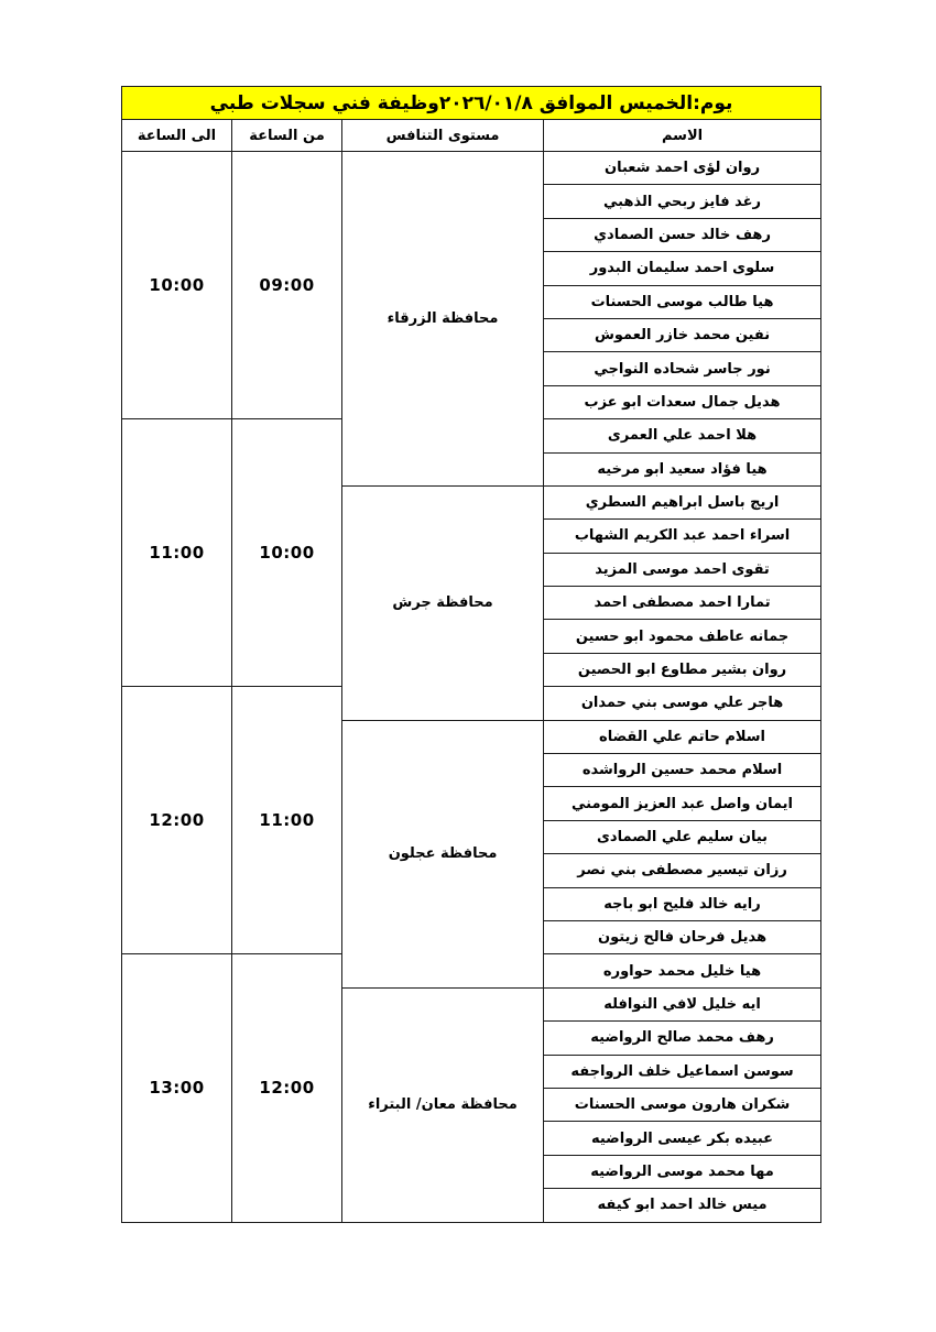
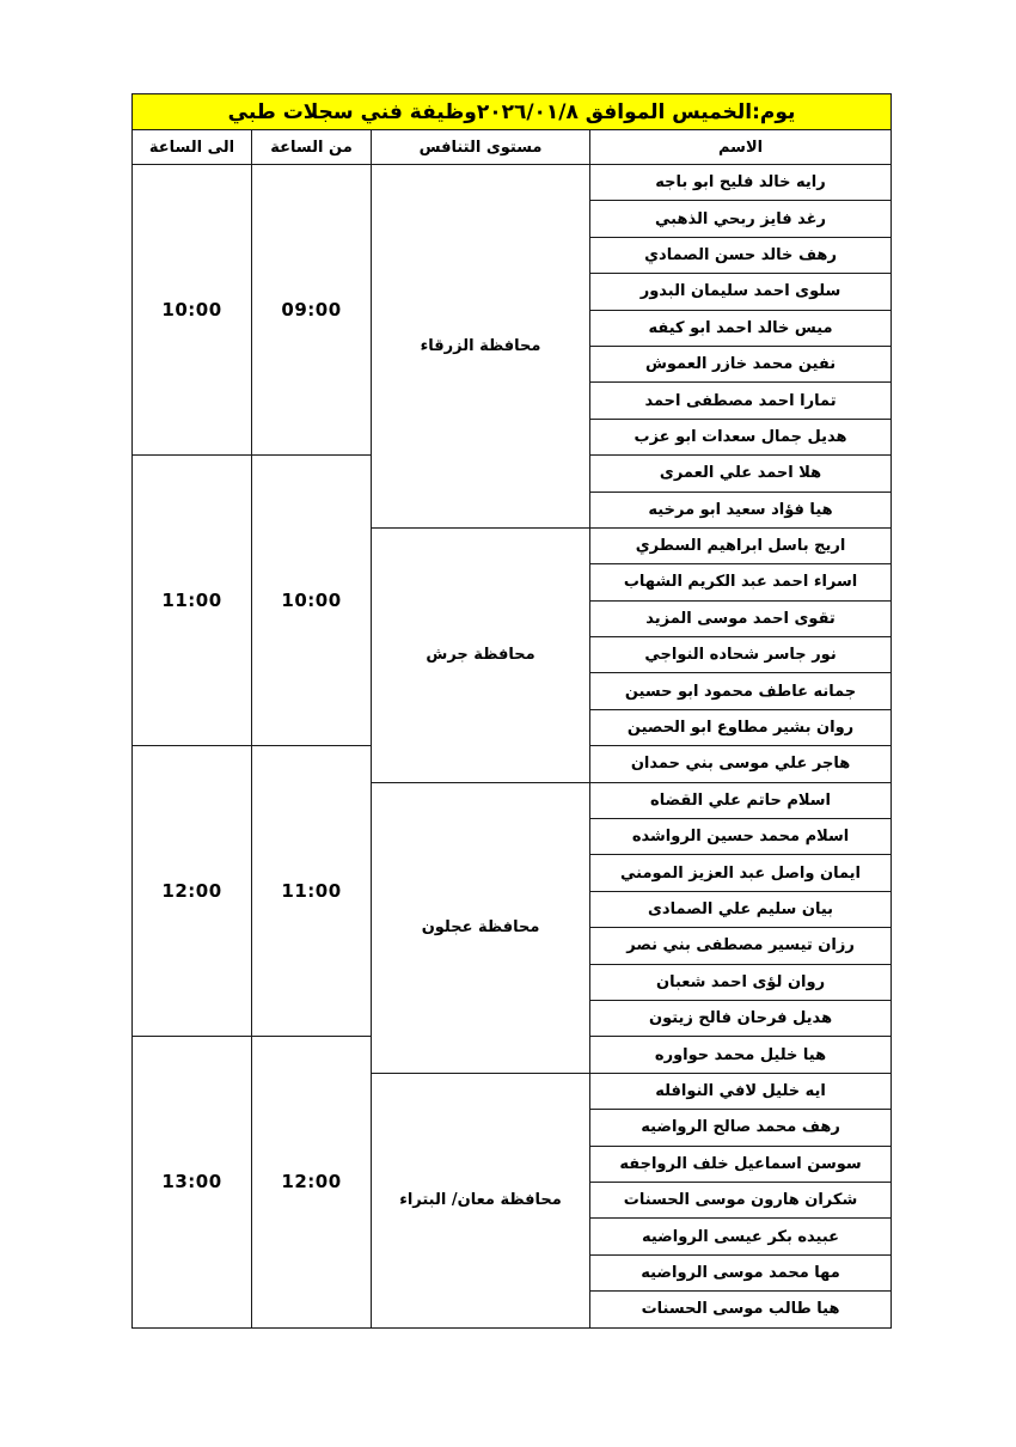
  يوم:الخميس الموافق ٢٠٢٦/٠١/٨وظيفة فني سجلات طبي
  الاسم	مستوى التنافس	من الساعة	الى الساعة
- روان لؤى احمد شعبان	محافظة الزرقاء	09:00	10:00
+ رايه خالد فليح ابو باجه	محافظة الزرقاء	09:00	10:00
  رغد فايز ربحي الذهبي
  رهف خالد حسن الصمادي
  سلوى احمد سليمان البدور
- هيا طالب موسى الحسنات
+ ميس خالد احمد ابو كيفه
  نفين محمد خازر العموش
- نور جاسر شحاده النواجي
+ تمارا احمد مصطفى احمد
  هديل جمال سعدات ابو عزب
  هلا احمد علي العمرى	10:00	11:00
  هيا فؤاد سعيد ابو مرخيه
  اريج باسل ابراهيم السطري	محافظة جرش
  اسراء احمد عبد الكريم الشهاب
  تقوى احمد موسى المزيد
- تمارا احمد مصطفى احمد
+ نور جاسر شحاده النواجي
  جمانه عاطف محمود ابو حسين
  روان بشير مطاوع ابو الحصين
  هاجر علي موسى بني حمدان	11:00	12:00
  اسلام حاتم علي القضاه	محافظة عجلون
  اسلام محمد حسين الرواشده
  ايمان واصل عبد العزيز المومني
  بيان سليم علي الصمادى
  رزان تيسير مصطفى بني نصر
- رايه خالد فليح ابو باجه
+ روان لؤى احمد شعبان
  هديل فرحان فالح زيتون
  هيا خليل محمد حواوره	12:00	13:00
  ايه خليل لافي النوافله	محافظة معان/ البتراء
  رهف محمد صالح الرواضيه
  سوسن اسماعيل خلف الرواجفه
  شكران هارون موسى الحسنات
  عبيده بكر عيسى الرواضيه
  مها محمد موسى الرواضيه
- ميس خالد احمد ابو كيفه
+ هيا طالب موسى الحسنات
